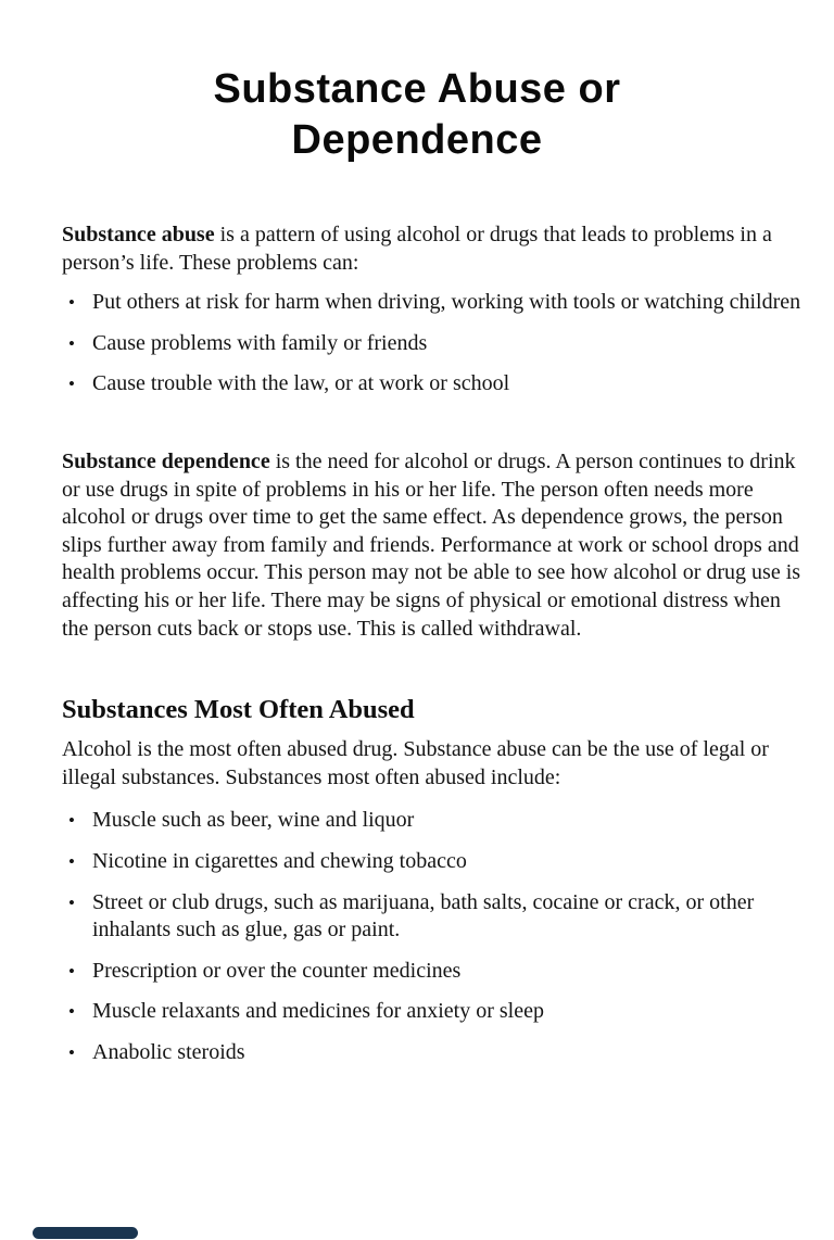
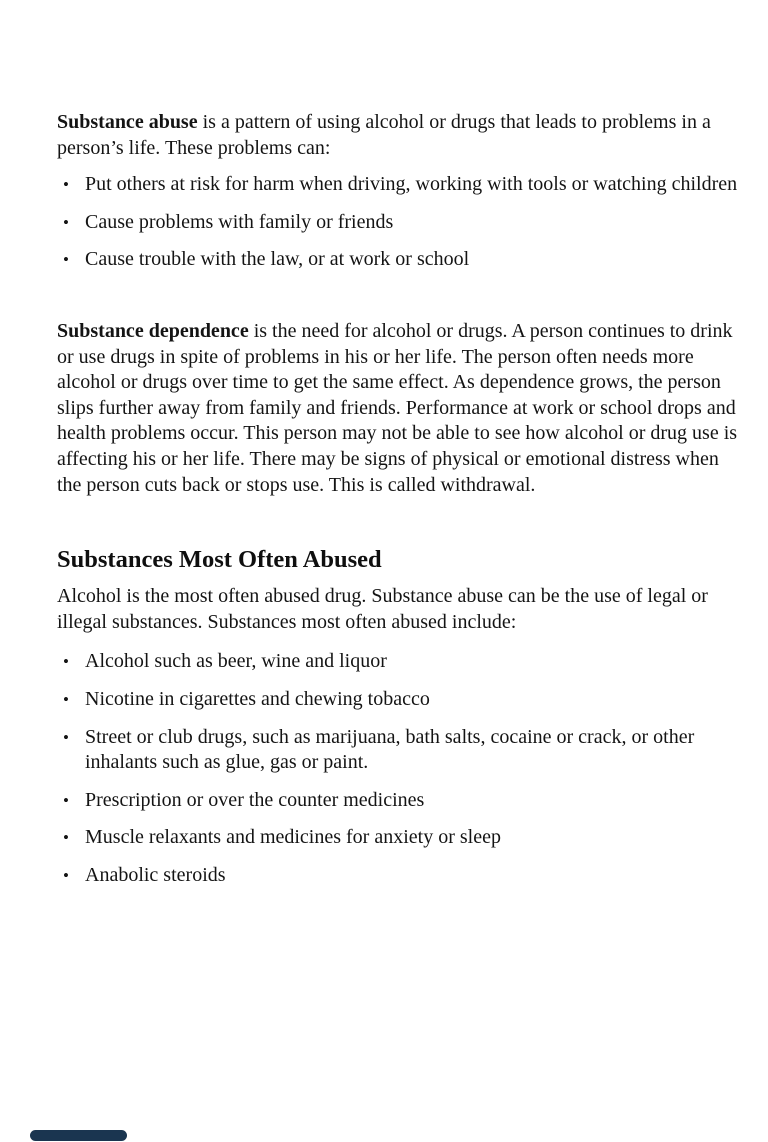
- Substance Abuse or
- Dependence
  Substance abuse is a pattern of using alcohol or drugs that leads to problems in a person’s life. These problems can:
  •
  Put others at risk for harm when driving, working with tools or watching children
  •
  Cause problems with family or friends
  •
  Cause trouble with the law, or at work or school
  Substance dependence is the need for alcohol or drugs. A person continues to drink or use drugs in spite of problems in his or her life. The person often needs more alcohol or drugs over time to get the same effect. As dependence grows, the person slips further away from family and friends. Performance at work or school drops and health problems occur. This person may not be able to see how alcohol or drug use is affecting his or her life. There may be signs of physical or emotional distress when the person cuts back or stops use. This is called withdrawal.
  Substances Most Often Abused
  Alcohol is the most often abused drug. Substance abuse can be the use of legal or illegal substances. Substances most often abused include:
  •
- Muscle such as beer, wine and liquor
+ Alcohol such as beer, wine and liquor
  •
  Nicotine in cigarettes and chewing tobacco
  •
  Street or club drugs, such as marijuana, bath salts, cocaine or crack, or other inhalants such as glue, gas or paint.
  •
  Prescription or over the counter medicines
  •
  Muscle relaxants and medicines for anxiety or sleep
  •
  Anabolic steroids
